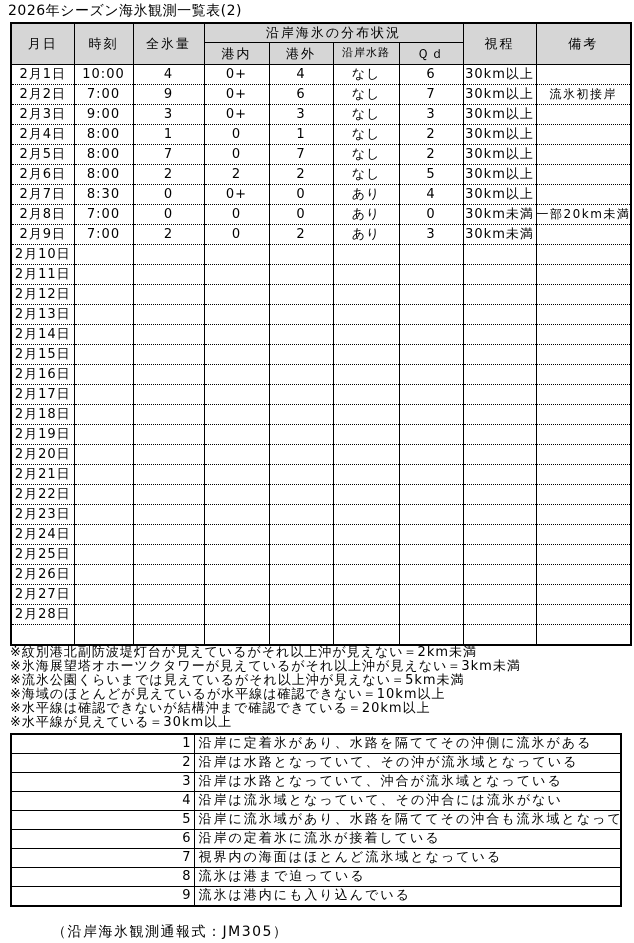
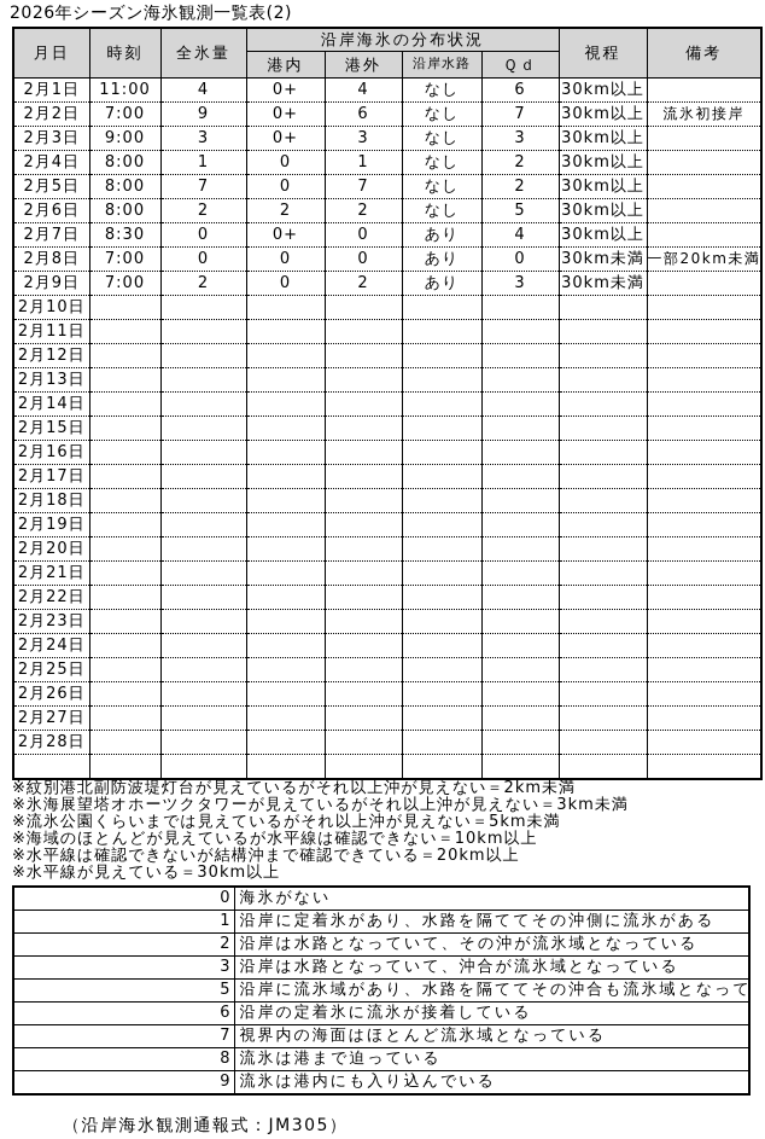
  2026年シーズン海氷観測一覧表(2)
  月日	時刻	全氷量	沿岸海氷の分布状況	視程	備考
  港内	港外	沿岸水路	Ｑｄ
- 2月1日	10:00	4	0+	4	なし	6	30km以上
+ 2月1日	11:00	4	0+	4	なし	6	30km以上
  2月2日	7:00	9	0+	6	なし	7	30km以上	流氷初接岸
  2月3日	9:00	3	0+	3	なし	3	30km以上
  2月4日	8:00	1	0	1	なし	2	30km以上
  2月5日	8:00	7	0	7	なし	2	30km以上
  2月6日	8:00	2	2	2	なし	5	30km以上
  2月7日	8:30	0	0+	0	あり	4	30km以上
  2月8日	7:00	0	0	0	あり	0	30km未満	一部20km未満
  2月9日	7:00	2	0	2	あり	3	30km未満
  2月10日
  2月11日
  2月12日
  2月13日
  2月14日
  2月15日
  2月16日
  2月17日
  2月18日
  2月19日
  2月20日
  2月21日
  2月22日
  2月23日
  2月24日
  2月25日
  2月26日
  2月27日
  2月28日
  ※紋別港北副防波堤灯台が見えているがそれ以上沖が見えない＝2km未満
  ※氷海展望塔オホーツクタワーが見えているがそれ以上沖が見えない＝3km未満
  ※流氷公園くらいまでは見えているがそれ以上沖が見えない＝5km未満
  ※海域のほとんどが見えているが水平線は確認できない＝10km以上
  ※水平線は確認できないが結構沖まで確認できている＝20km以上
  ※水平線が見えている＝30km以上
+ 0	海氷がない
  1	沿岸に定着氷があり、水路を隔ててその沖側に流氷がある
  2	沿岸は水路となっていて、その沖が流氷域となっている
  3	沿岸は水路となっていて、沖合が流氷域となっている
- 4	沿岸は流氷域となっていて、その沖合には流氷がない
  5	沿岸に流氷域があり、水路を隔ててその沖合も流氷域となって
  6	沿岸の定着氷に流氷が接着している
  7	視界内の海面はほとんど流氷域となっている
  8	流氷は港まで迫っている
  9	流氷は港内にも入り込んでいる
  （沿岸海氷観測通報式：JM305）
